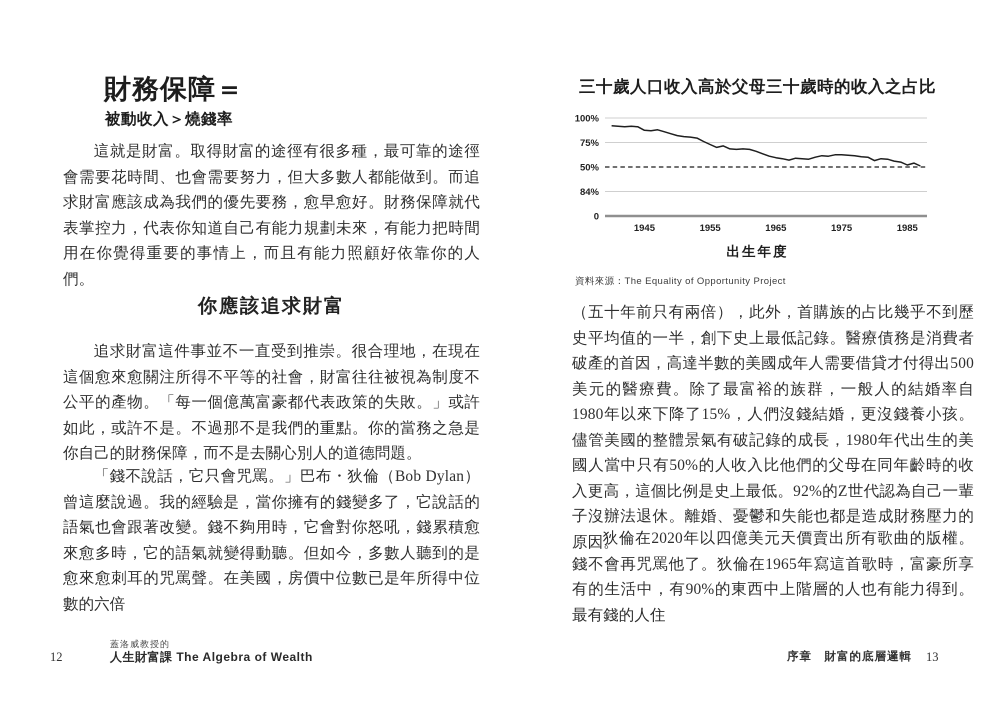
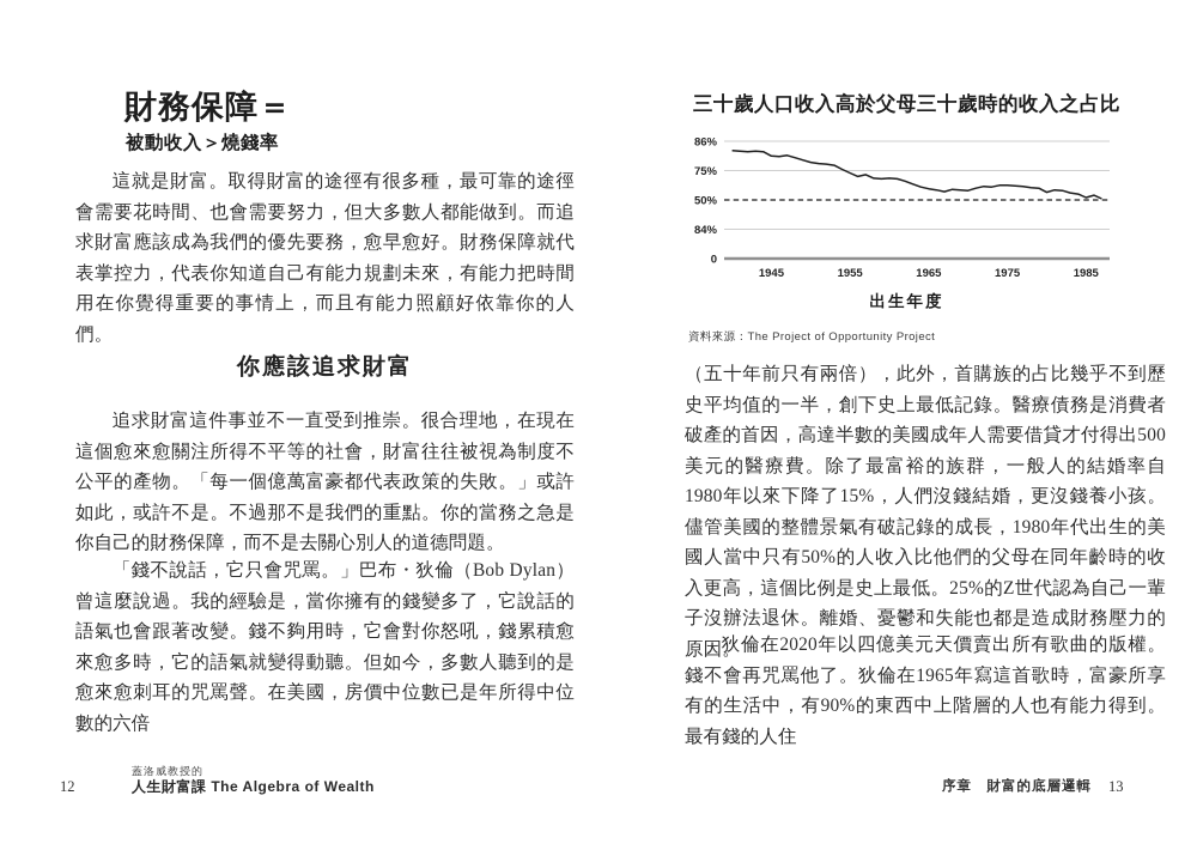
  財務保障＝
  被動收入＞燒錢率
  這就是財富。取得財富的途徑有很多種，最可靠的途徑會需要花時間、也會需要努力，但大多數人都能做到。而追求財富應該成為我們的優先要務，愈早愈好。財務保障就代表掌控力，代表你知道自己有能力規劃未來，有能力把時間用在你覺得重要的事情上，而且有能力照顧好依靠你的人們。
  你應該追求財富
  追求財富這件事並不一直受到推崇。很合理地，在現在這個愈來愈關注所得不平等的社會，財富往往被視為制度不公平的產物。「每一個億萬富豪都代表政策的失敗。」或許如此，或許不是。不過那不是我們的重點。你的當務之急是你自己的財務保障，而不是去關心別人的道德問題。
  「錢不說話，它只會咒罵。」巴布・狄倫（Bob Dylan）曾這麼說過。我的經驗是，當你擁有的錢變多了，它說話的語氣也會跟著改變。錢不夠用時，它會對你怒吼，錢累積愈來愈多時，它的語氣就變得動聽。但如今，多數人聽到的是愈來愈刺耳的咒罵聲。在美國，房價中位數已是年所得中位數的六倍
  12
  蓋洛威教授的
  人生財富課 The Algebra of Wealth
  三十歲人口收入高於父母三十歲時的收入之占比
- 100%
+ 86%
  75%
  50%
  84%
  0
  1945
  1955
  1965
  1975
  1985
  出生年度
- 資料來源：The Equality of Opportunity Project
+ 資料來源：The Project of Opportunity Project
- （五十年前只有兩倍），此外，首購族的占比幾乎不到歷史平均值的一半，創下史上最低記錄。醫療債務是消費者破產的首因，高達半數的美國成年人需要借貸才付得出500美元的醫療費。除了最富裕的族群，一般人的結婚率自1980年以來下降了15%，人們沒錢結婚，更沒錢養小孩。儘管美國的整體景氣有破記錄的成長，1980年代出生的美國人當中只有50%的人收入比他們的父母在同年齡時的收入更高，這個比例是史上最低。92%的Z世代認為自己一輩子沒辦法退休。離婚、憂鬱和失能也都是造成財務壓力的原因。
+ （五十年前只有兩倍），此外，首購族的占比幾乎不到歷史平均值的一半，創下史上最低記錄。醫療債務是消費者破產的首因，高達半數的美國成年人需要借貸才付得出500美元的醫療費。除了最富裕的族群，一般人的結婚率自1980年以來下降了15%，人們沒錢結婚，更沒錢養小孩。儘管美國的整體景氣有破記錄的成長，1980年代出生的美國人當中只有50%的人收入比他們的父母在同年齡時的收入更高，這個比例是史上最低。25%的Z世代認為自己一輩子沒辦法退休。離婚、憂鬱和失能也都是造成財務壓力的原因。
  狄倫在2020年以四億美元天價賣出所有歌曲的版權。錢不會再咒罵他了。狄倫在1965年寫這首歌時，富豪所享有的生活中，有90%的東西中上階層的人也有能力得到。最有錢的人住
  序章 財富的底層邏輯
  13
